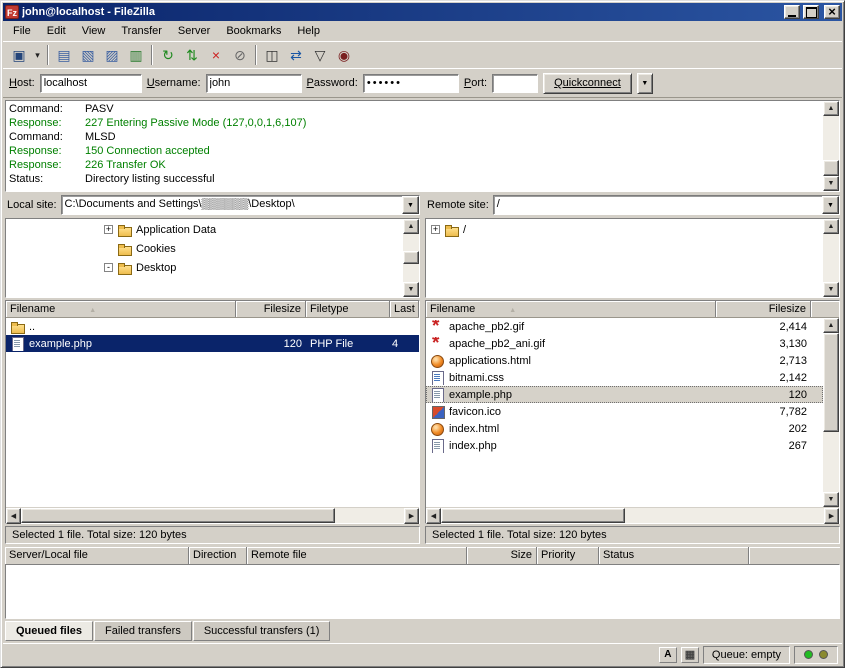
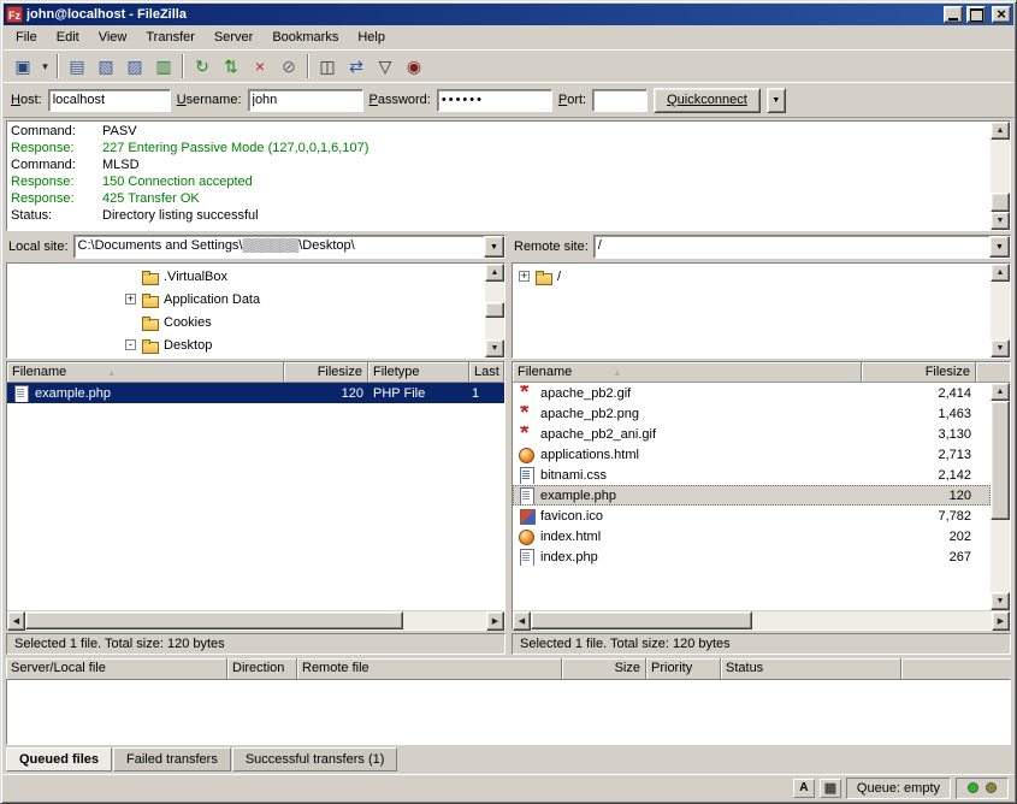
  Fz
  john@localhost - FileZilla
  File
  Edit
  View
  Transfer
  Server
  Bookmarks
  Help
  ▣
  ▾
  ▤
  ▧
  ▨
  ▥
  ↻
  ⇅
  ×
  ⊘
  ◫
  ⇄
  ▽
  ◉
  Host:
  localhost
  Username:
  john
  Password:
  ••••••
  Port:
  Quickconnect
  Command:
  PASV
  Response:
  227 Entering Passive Mode (127,0,0,1,6,107)
  Command:
  MLSD
  Response:
  150 Connection accepted
  Response:
- 226 Transfer OK
+ 425 Transfer OK
  Status:
  Directory listing successful
  Local site:
  C:\Documents and Settings\▒▒▒▒▒▒\Desktop\
  Remote site:
  /
+ .VirtualBox
  +
  Application Data
  Cookies
  -
  Desktop
  +
  /
  Filename
  Filesize
  Filetype
- ..
  example.php
  120
  PHP File
- 4
+ 1
  Filename
  Filesize
  apache_pb2.gif
  2,414
+ apache_pb2.png
+ 1,463
  apache_pb2_ani.gif
  3,130
  applications.html
  2,713
  bitnami.css
  2,142
  example.php
  120
  favicon.ico
  7,782
  index.html
  202
  index.php
  267
  Selected 1 file. Total size: 120 bytes
  Selected 1 file. Total size: 120 bytes
  Server/Local file
  Direction
  Remote file
  Size
  Priority
  Status
  Queued files
  Failed transfers
  Successful transfers (1)
  A
  Queue: empty
